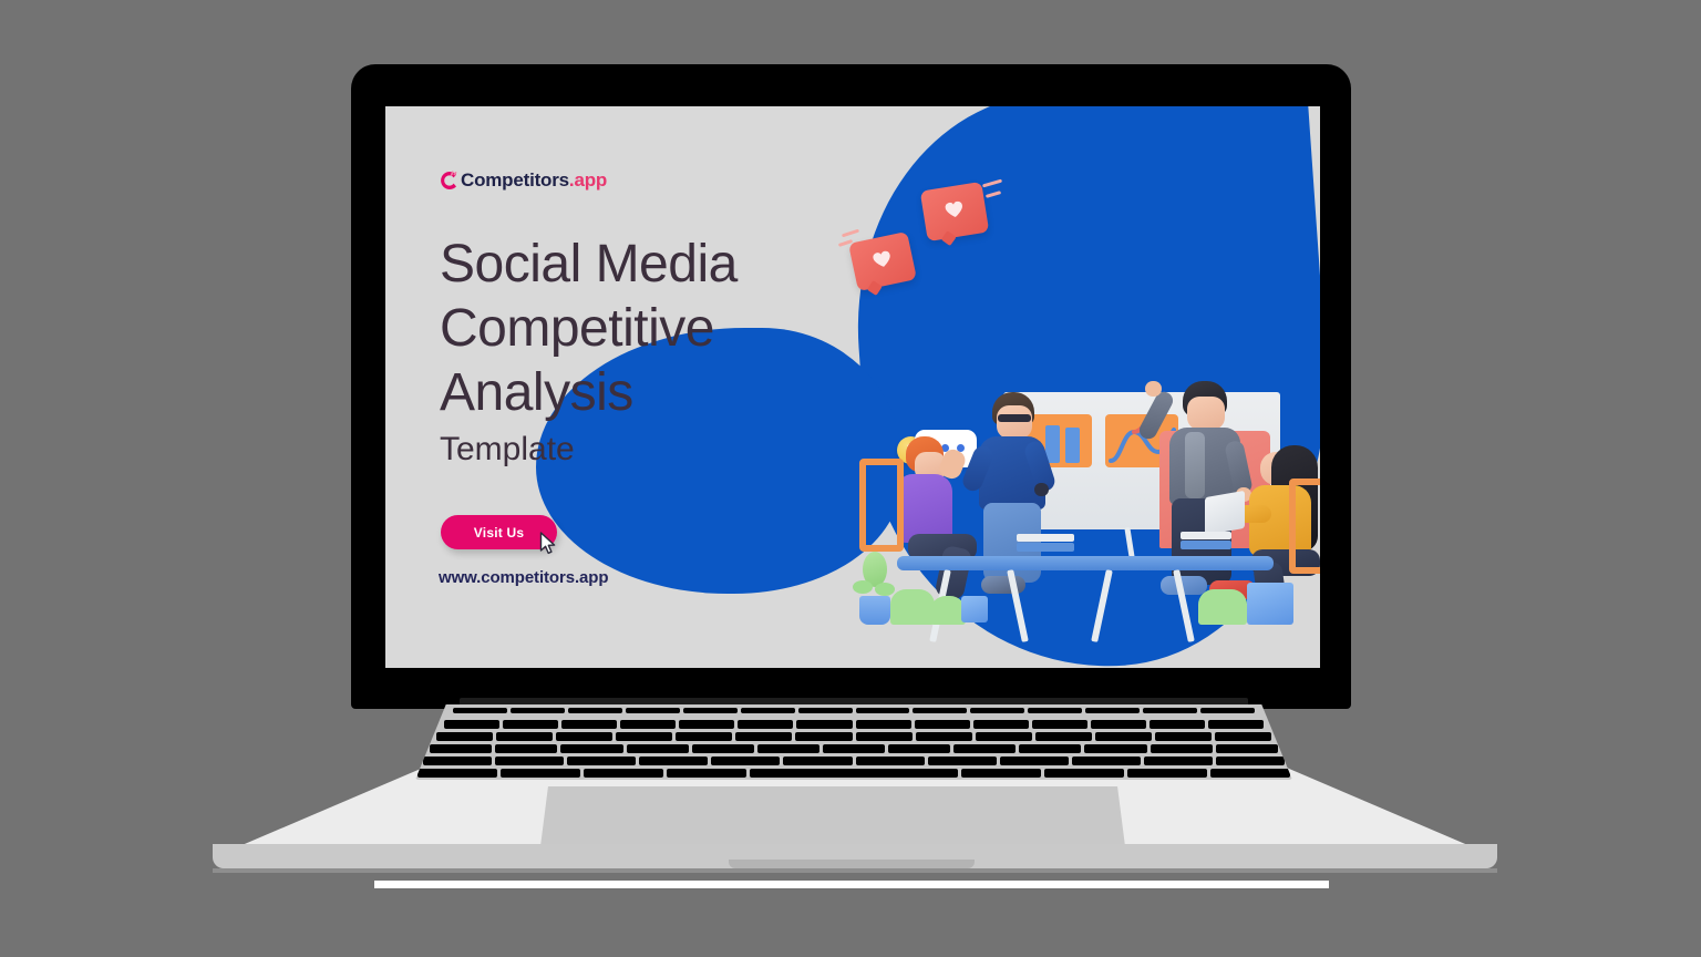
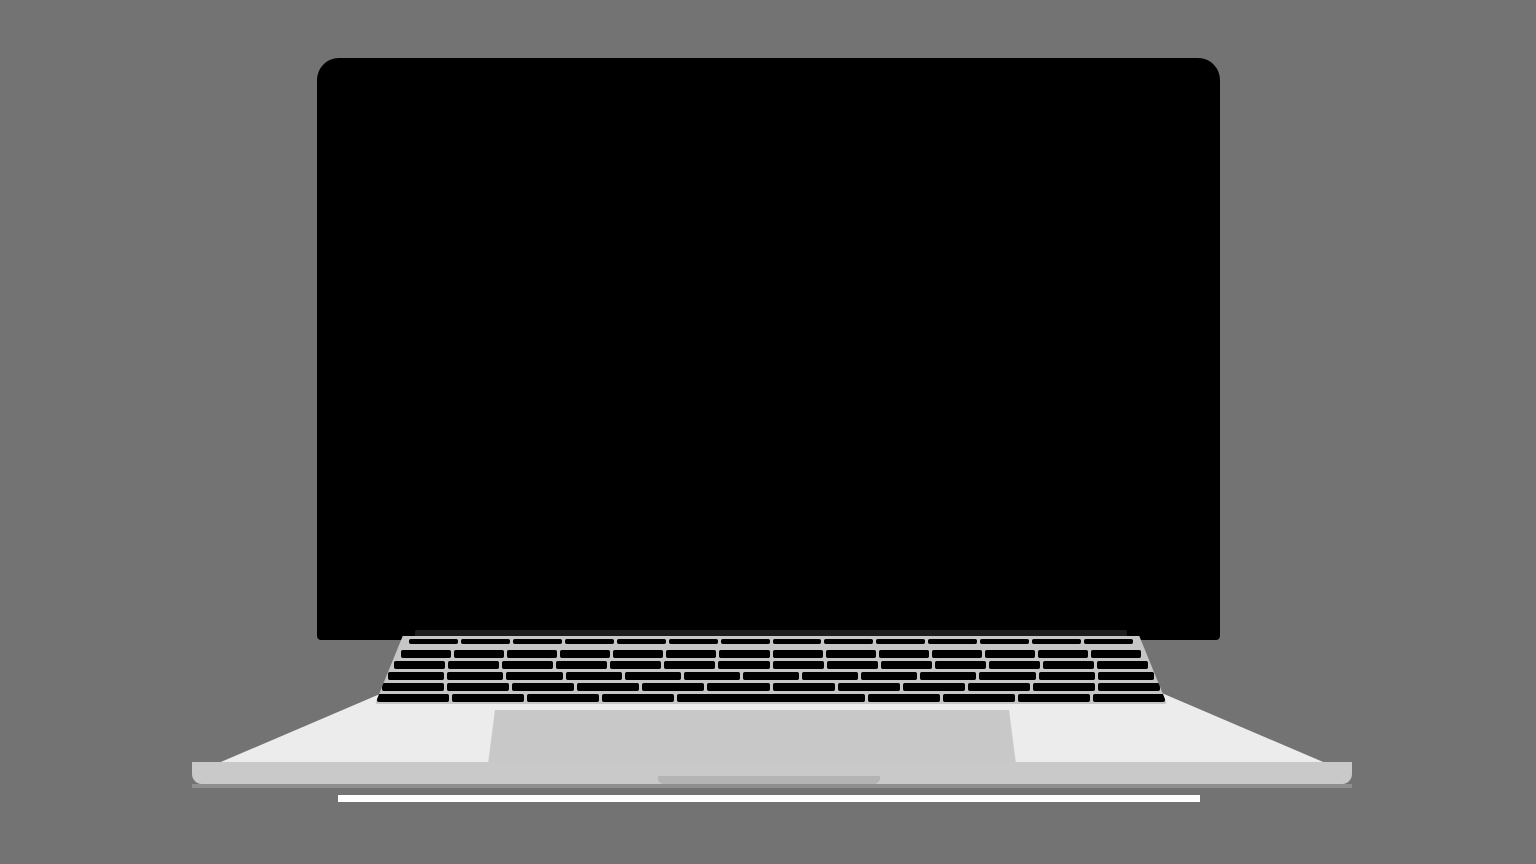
- Competitors
- .app
- Social Media Competitive Analysis
- Template
- Visit Us
- www.competitors.app
